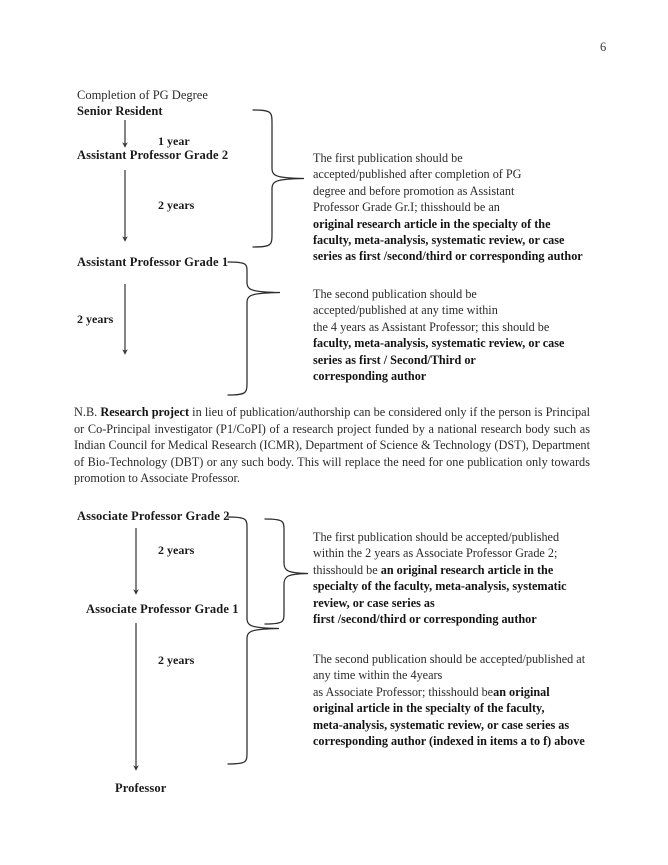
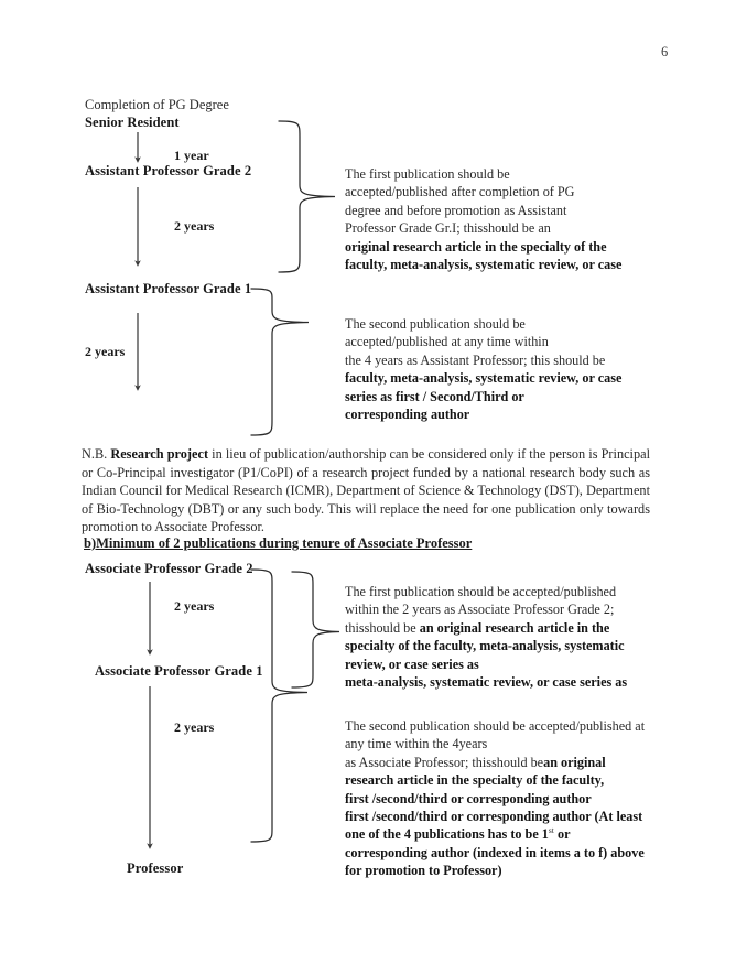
  6
  Completion of PG Degree
  Senior Resident
  1 year
  Assistant Professor Grade 2
  2 years
  Assistant Professor Grade 1
  2 years
  The first publication should be
  accepted/published after completion of PG
  degree and before promotion as Assistant
  Professor Grade Gr.I; thisshould be an
  original research article in the specialty of the
  faculty, meta-analysis, systematic review, or case
- series as first /second/third or corresponding author
  The second publication should be
  accepted/published at any time within
  the 4 years as Assistant Professor; this should be
  faculty, meta-analysis, systematic review, or case
  series as first / Second/Third or
  corresponding author
  N.B. Research project in lieu of publication/authorship can be considered only if the person is Principal or Co-Principal investigator (P1/CoPI) of a research project funded by a national research body such as Indian Council for Medical Research (ICMR), Department of Science & Technology (DST), Department of Bio-Technology (DBT) or any such body. This will replace the need for one publication only towards promotion to Associate Professor.
+ b)Minimum of 2 publications during tenure of Associate Professor
  Associate Professor Grade 2
  2 years
  Associate Professor Grade 1
  2 years
  Professor
  The first publication should be accepted/published
  within the 2 years as Associate Professor Grade 2;
  thisshould be an original research article in the
  specialty of the faculty, meta-analysis, systematic
  review, or case series as
- first /second/third or corresponding author
+ meta-analysis, systematic review, or case series as
  The second publication should be accepted/published at
  any time within the 4years
  as Associate Professor; thisshould bean original
- original article in the specialty of the faculty,
+ research article in the specialty of the faculty,
- meta-analysis, systematic review, or case series as
+ first /second/third or corresponding author
+ first /second/third or corresponding author (At least
+ one of the 4 publications has to be 1st or
  corresponding author (indexed in items a to f) above
+ for promotion to Professor)
